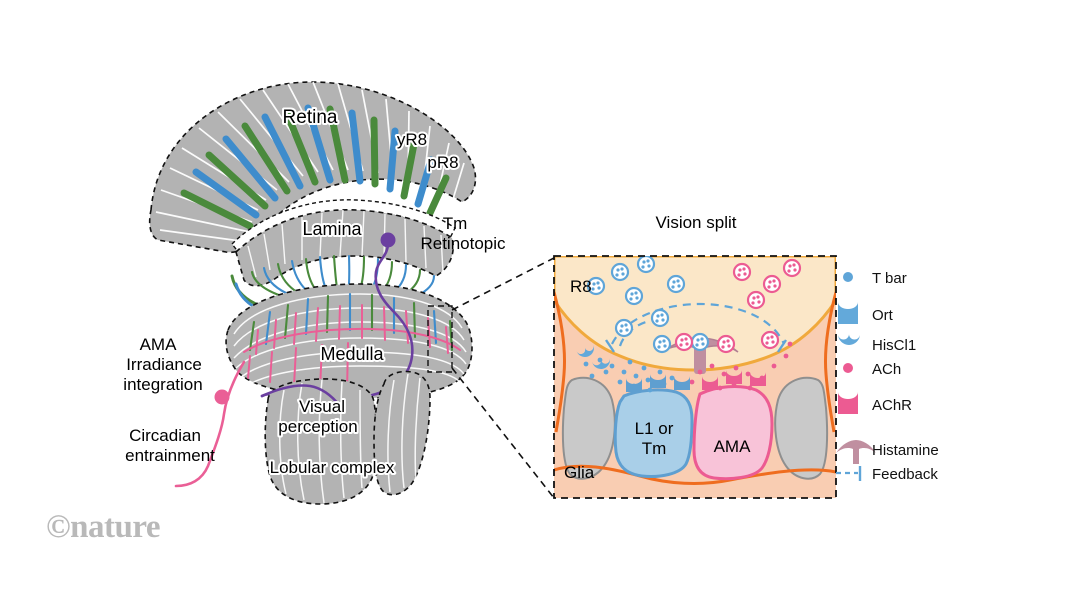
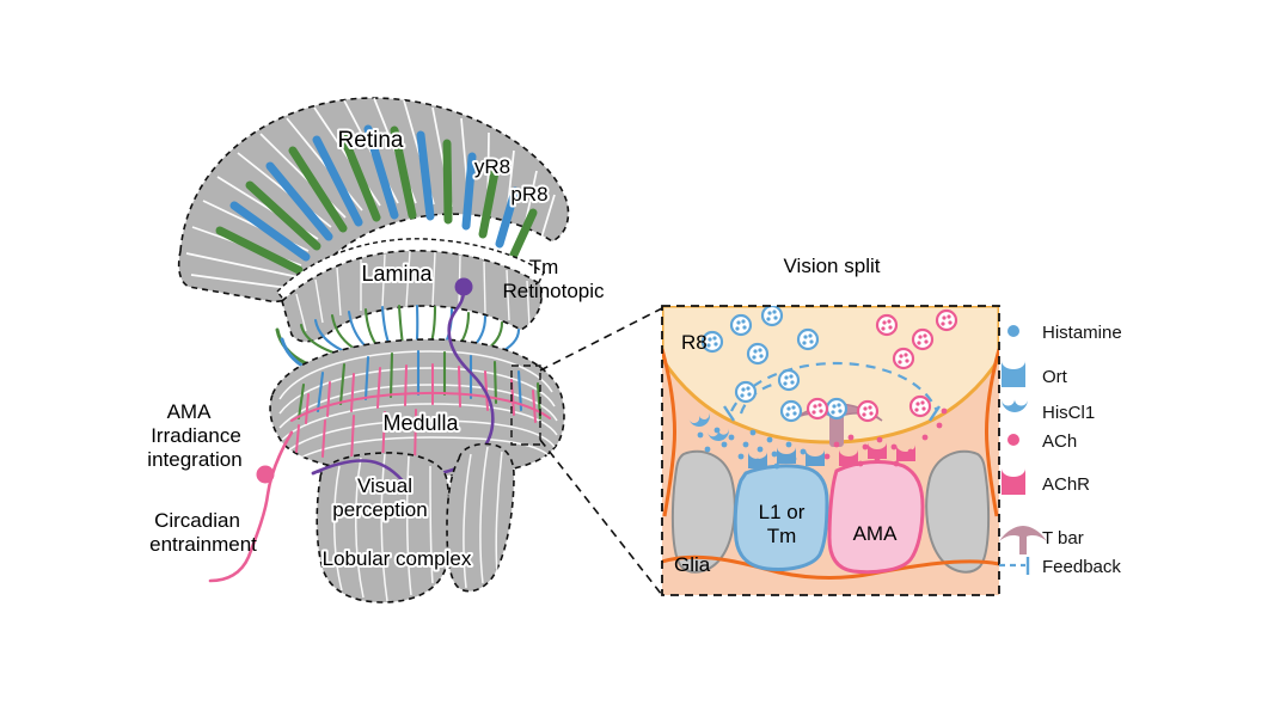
  Retina
  yR8
  pR8
  Lamina
  Medulla
  Visual
  perception
  Lobular complex
  Tm
  Retinotopic
  AMA
  Irradiance
  integration
  Circadian
  entrainment
  Vision split
  R8
  Glia
  L1 or
  Tm
  AMA
- T bar
+ Histamine
  Ort
  HisCl1
  ACh
  AChR
- Histamine
+ T bar
  Feedback
- ©nature
